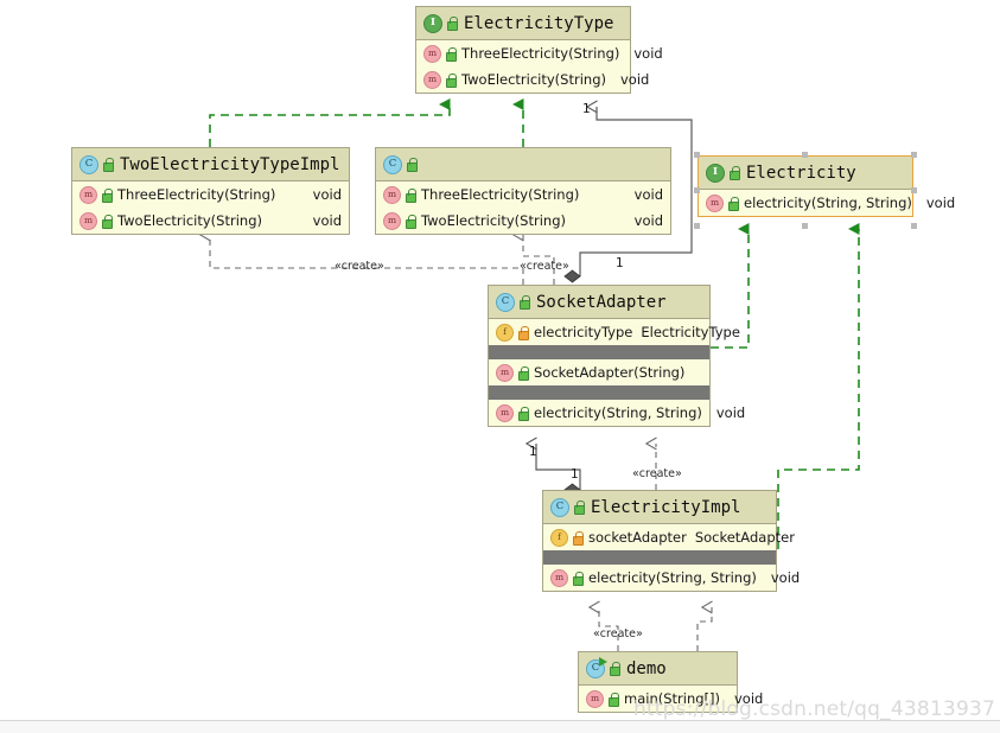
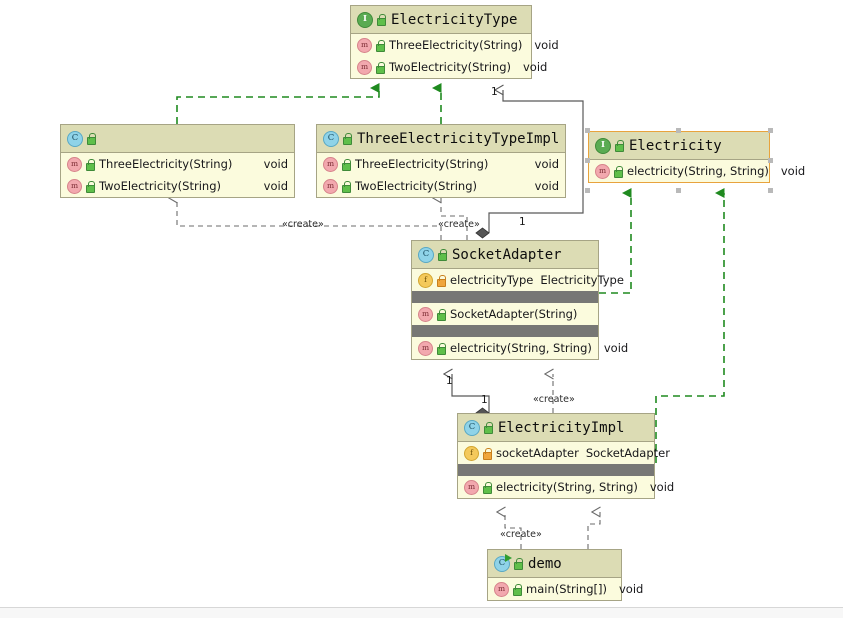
  1
  1
  1
  1
  «create»
  «create»
  «create»
  «create»
  I
  ElectricityType
  m
  ThreeElectricity(String)
  void
  m
  TwoElectricity(String)
  void
  C
- TwoElectricityTypeImpl
  m
  ThreeElectricity(String)
  void
  m
  TwoElectricity(String)
  void
  C
+ ThreeElectricityTypeImpl
  m
  ThreeElectricity(String)
  void
  m
  TwoElectricity(String)
  void
  I
  Electricity
  m
  electricity(String, String)
  void
  C
  SocketAdapter
  f
  electricityType
  ElectricityType
  m
  SocketAdapter(String)
  m
  electricity(String, String)
  void
  C
  ElectricityImpl
  f
  socketAdapter
  SocketAdapter
  m
  electricity(String, String)
  void
  C
  demo
  m
  main(String[])
  void
- https://blog.csdn.net/qq_43813937
